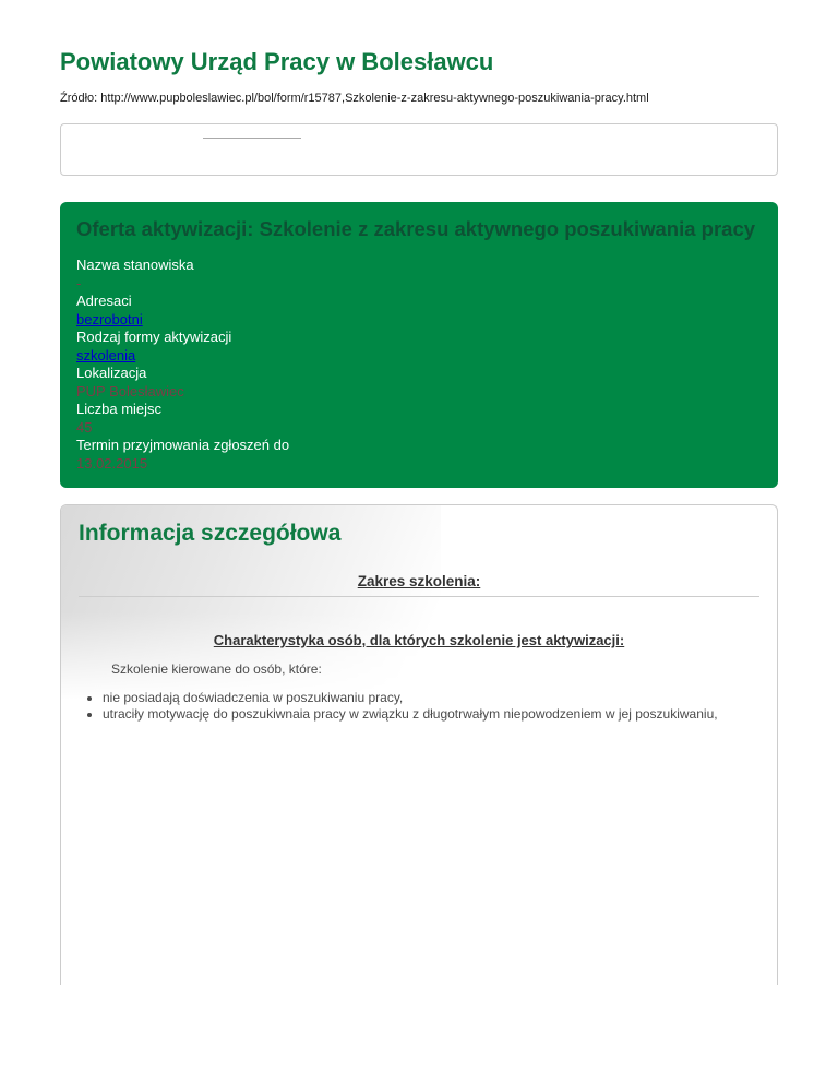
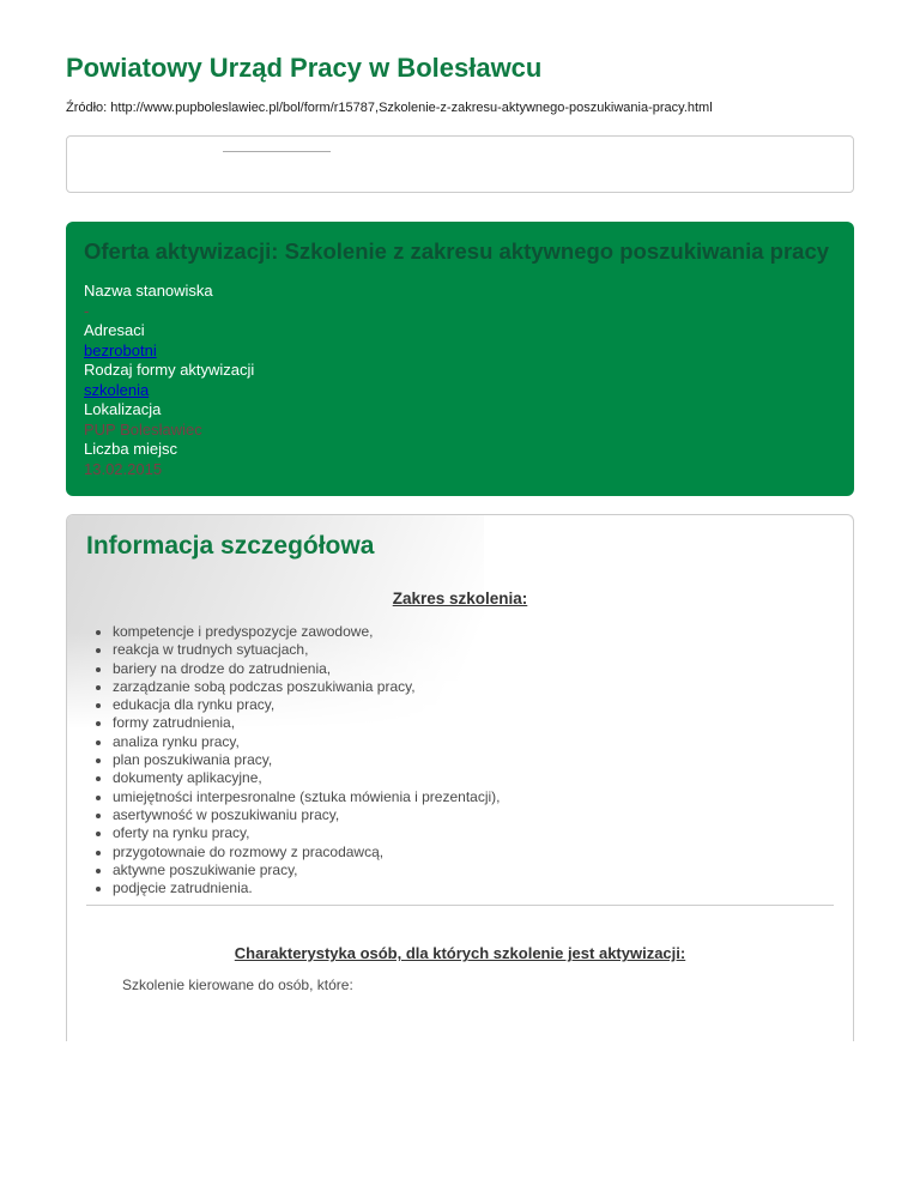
  Powiatowy Urząd Pracy w Bolesławcu
  Źródło: http://www.pupboleslawiec.pl/bol/form/r15787,Szkolenie-z-zakresu-aktywnego-poszukiwania-pracy.html
  Oferta aktywizacji: Szkolenie z zakresu aktywnego poszukiwania pracy
  Nazwa stanowiska
  -
  Adresaci
  bezrobotni
  Rodzaj formy aktywizacji
  szkolenia
  Lokalizacja
  PUP Bolesławiec
  Liczba miejsc
- 45
- Termin przyjmowania zgłoszeń do
  13.02.2015
  Informacja szczegółowa
  Zakres szkolenia:
+ kompetencje i predyspozycje zawodowe,
+ reakcja w trudnych sytuacjach,
+ bariery na drodze do zatrudnienia,
+ zarządzanie sobą podczas poszukiwania pracy,
+ edukacja dla rynku pracy,
+ formy zatrudnienia,
+ analiza rynku pracy,
+ plan poszukiwania pracy,
+ dokumenty aplikacyjne,
+ umiejętności interpesronalne (sztuka mówienia i prezentacji),
+ asertywność w poszukiwaniu pracy,
+ oferty na rynku pracy,
+ przygotownaie do rozmowy z pracodawcą,
+ aktywne poszukiwanie pracy,
+ podjęcie zatrudnienia.
  Charakterystyka osób, dla których szkolenie jest aktywizacji:
  Szkolenie kierowane do osób, które:
- nie posiadają doświadczenia w poszukiwaniu pracy,
- utraciły motywację do poszukiwnaia pracy w związku z długotrwałym niepowodzeniem w jej poszukiwaniu,
